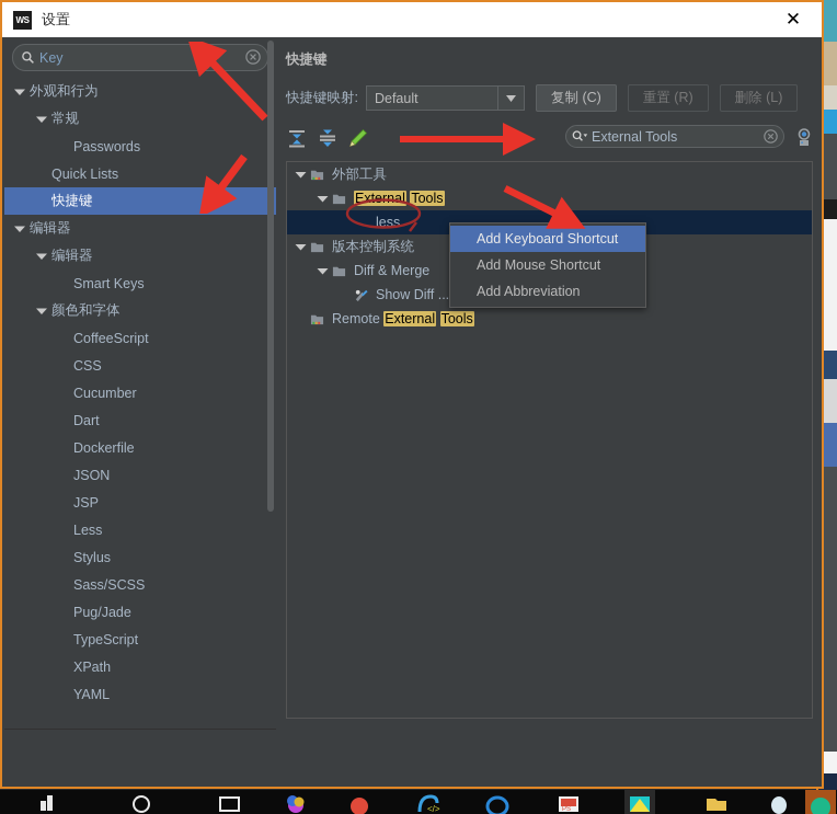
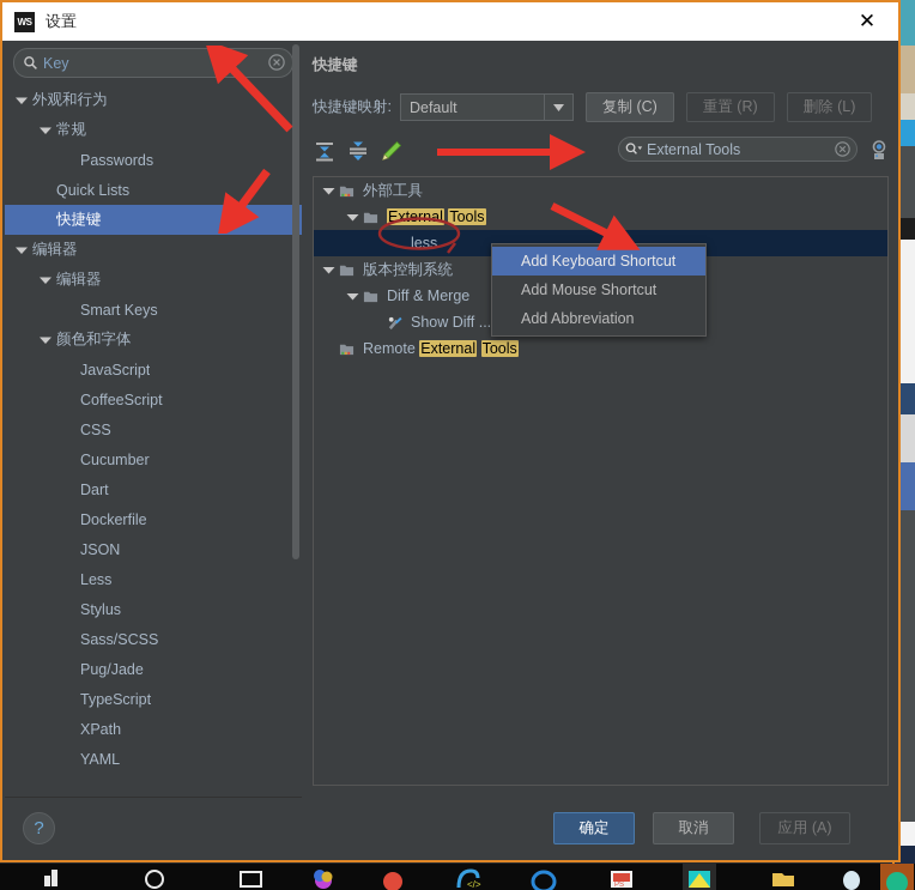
  WS
  设置
  ✕
  Key
  外观和行为
  常规
  Passwords
  Quick Lists
  快捷键
  编辑器
  编辑器
  Smart Keys
  颜色和字体
+ JavaScript
  CoffeeScript
  CSS
  Cucumber
  Dart
  Dockerfile
  JSON
- JSP
  Less
  Stylus
  Sass/SCSS
  Pug/Jade
  TypeScript
  XPath
  YAML
  快捷键
  快捷键映射:
  Default
  复制 (C)
  重置 (R)
  删除 (L)
  External Tools
  外部工具
  External Tools
  less
  版本控制系统
  Diff & Merge
  Remote External Tools
  Add Keyboard Shortcut
  Add Mouse Shortcut
  Add Abbreviation
+ ?
+ 确定
+ 取消
+ 应用 (A)
  </>
